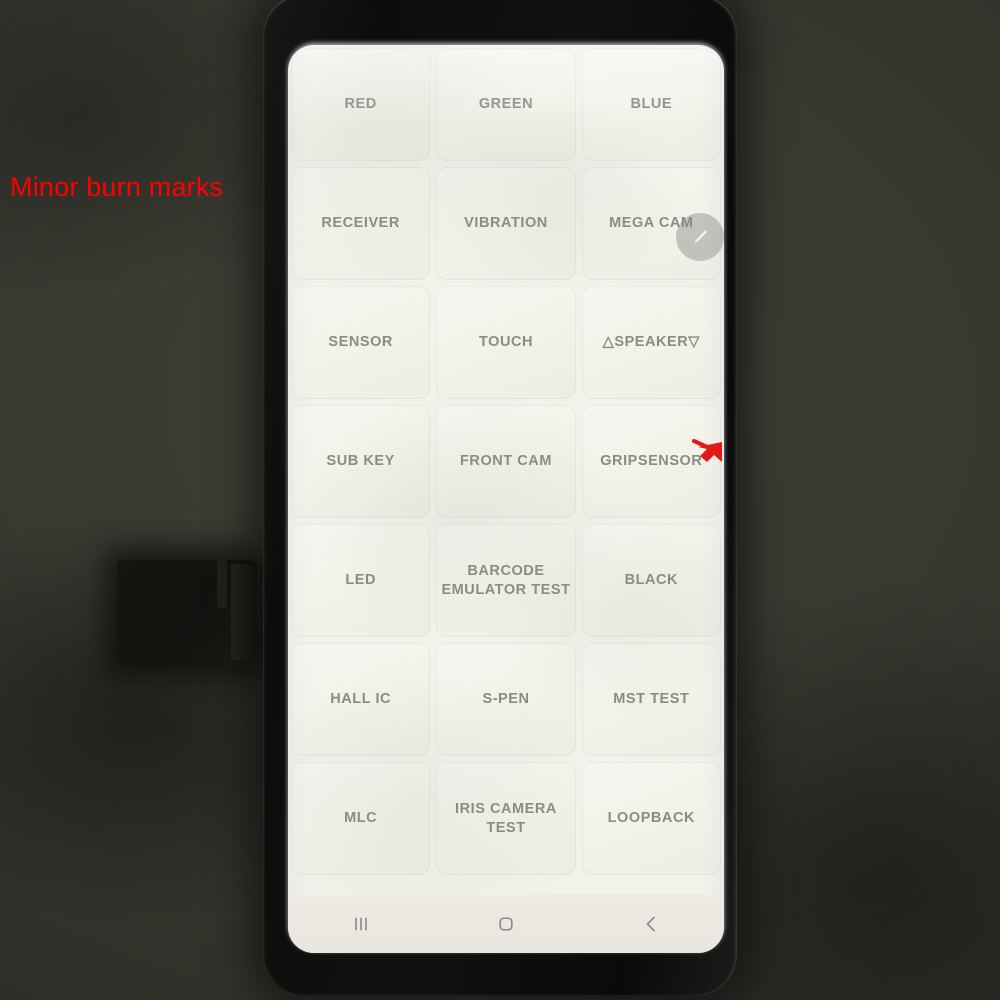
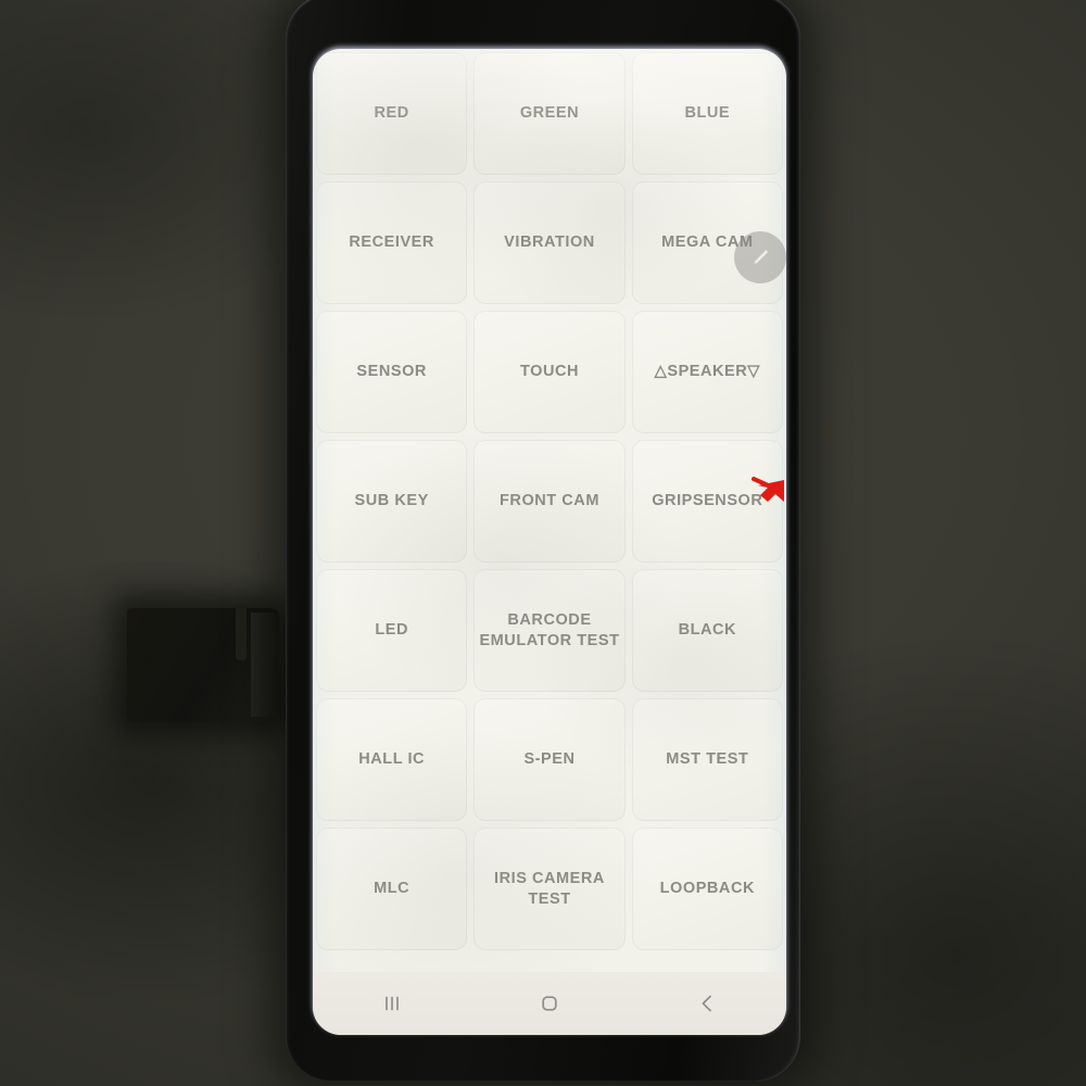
- Minor burn marks
